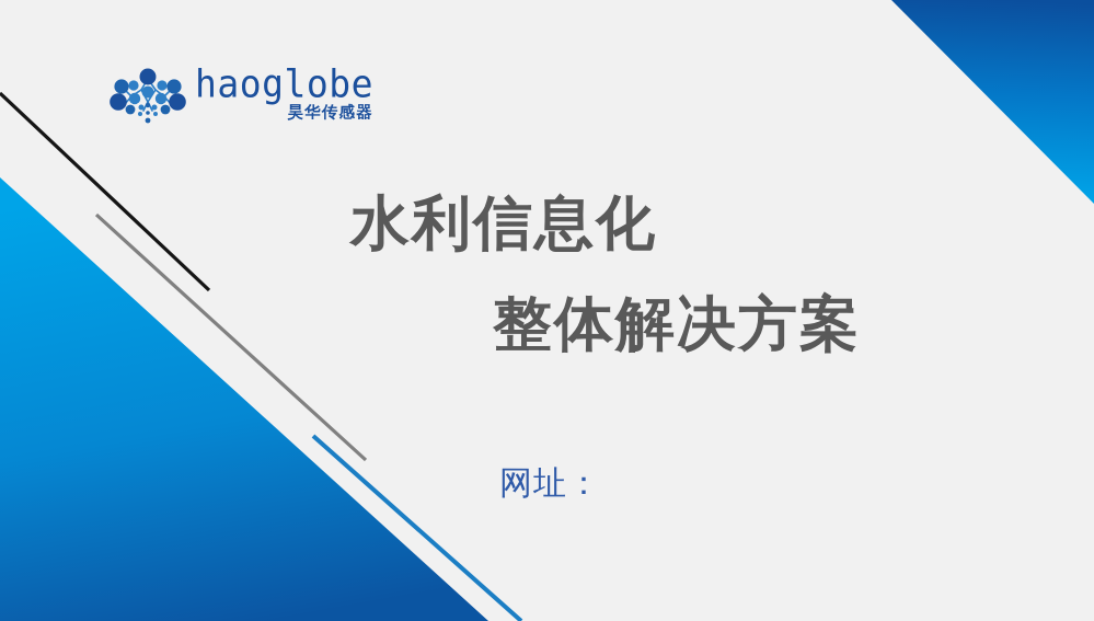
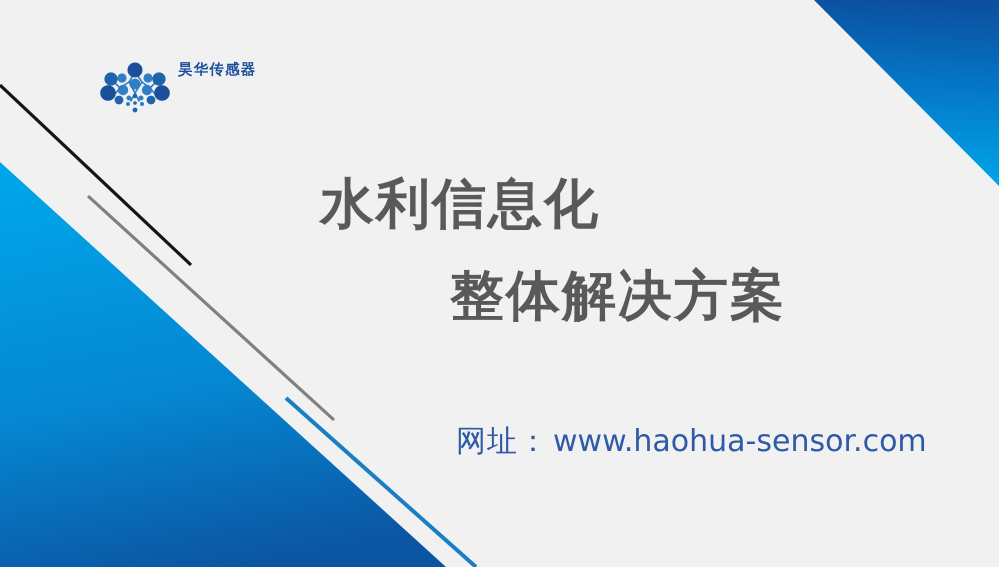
- haoglobe
  昊华传感器
  水利信息化
  整体解决方案
  网址：
+ www.haohua-sensor.com
